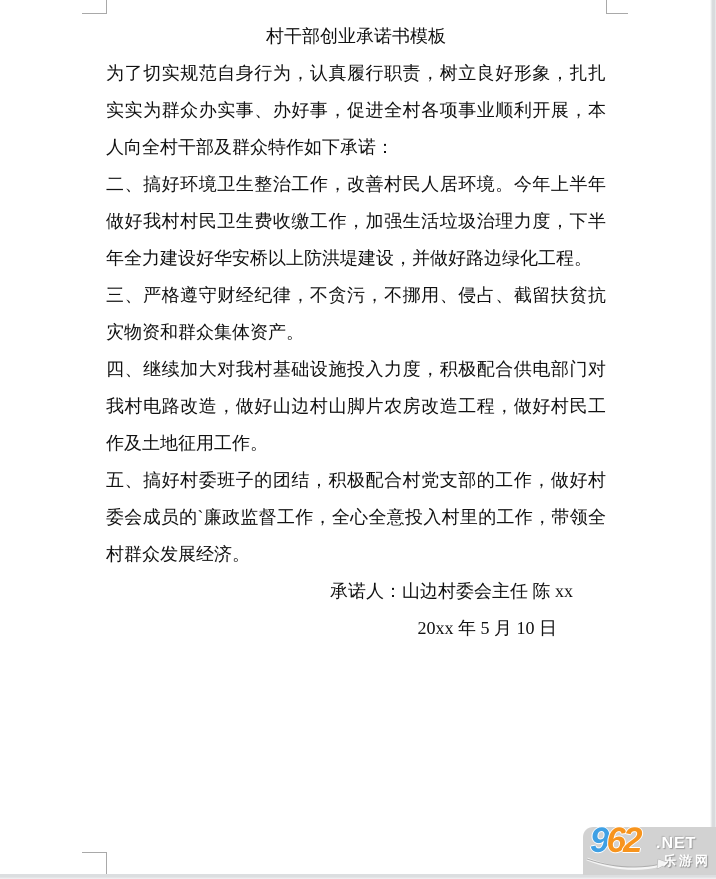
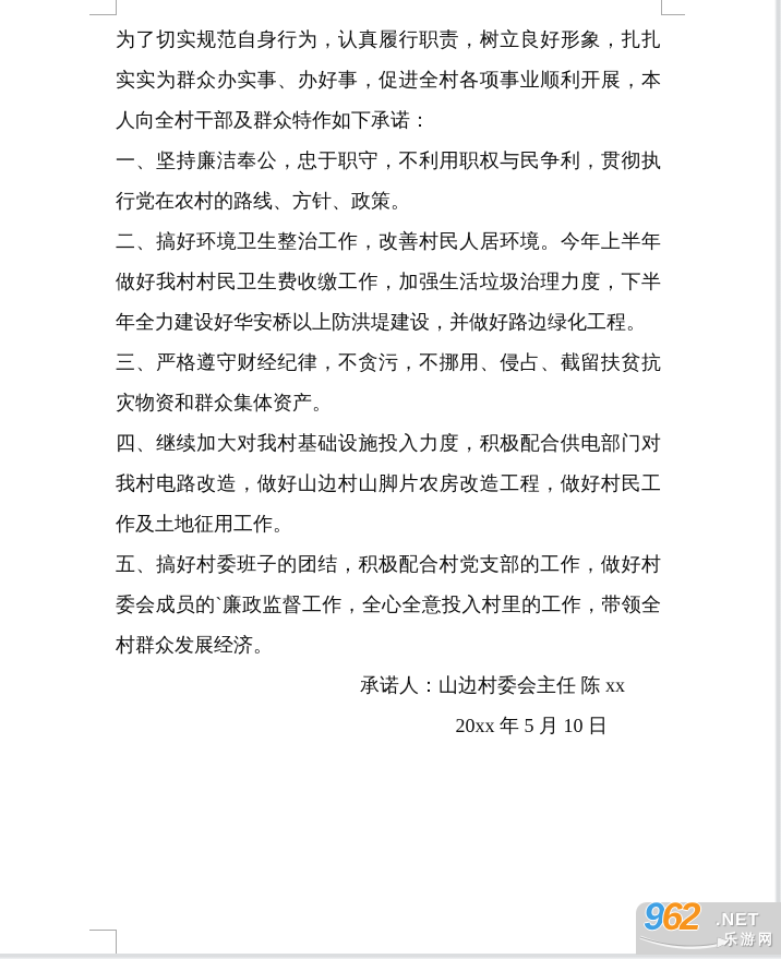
- 村干部创业承诺书模板
  为了切实规范自身行为，认真履行职责，树立良好形象，扎扎实实为群众办实事、办好事，促进全村各项事业顺利开展，本人向全村干部及群众特作如下承诺：
+ 一、坚持廉洁奉公，忠于职守，不利用职权与民争利，贯彻执行党在农村的路线、方针、政策。
  二、搞好环境卫生整治工作，改善村民人居环境。今年上半年做好我村村民卫生费收缴工作，加强生活垃圾治理力度，下半年全力建设好华安桥以上防洪堤建设，并做好路边绿化工程。
  三、严格遵守财经纪律，不贪污，不挪用、侵占、截留扶贫抗灾物资和群众集体资产。
  四、继续加大对我村基础设施投入力度，积极配合供电部门对我村电路改造，做好山边村山脚片农房改造工程，做好村民工作及土地征用工作。
  五、搞好村委班子的团结，积极配合村党支部的工作，做好村委会成员的`廉政监督工作，全心全意投入村里的工作，带领全村群众发展经济。
  承诺人：山边村委会主任 陈 xx
  20xx 年 5 月 10 日
  962
  .NET
  乐游网
